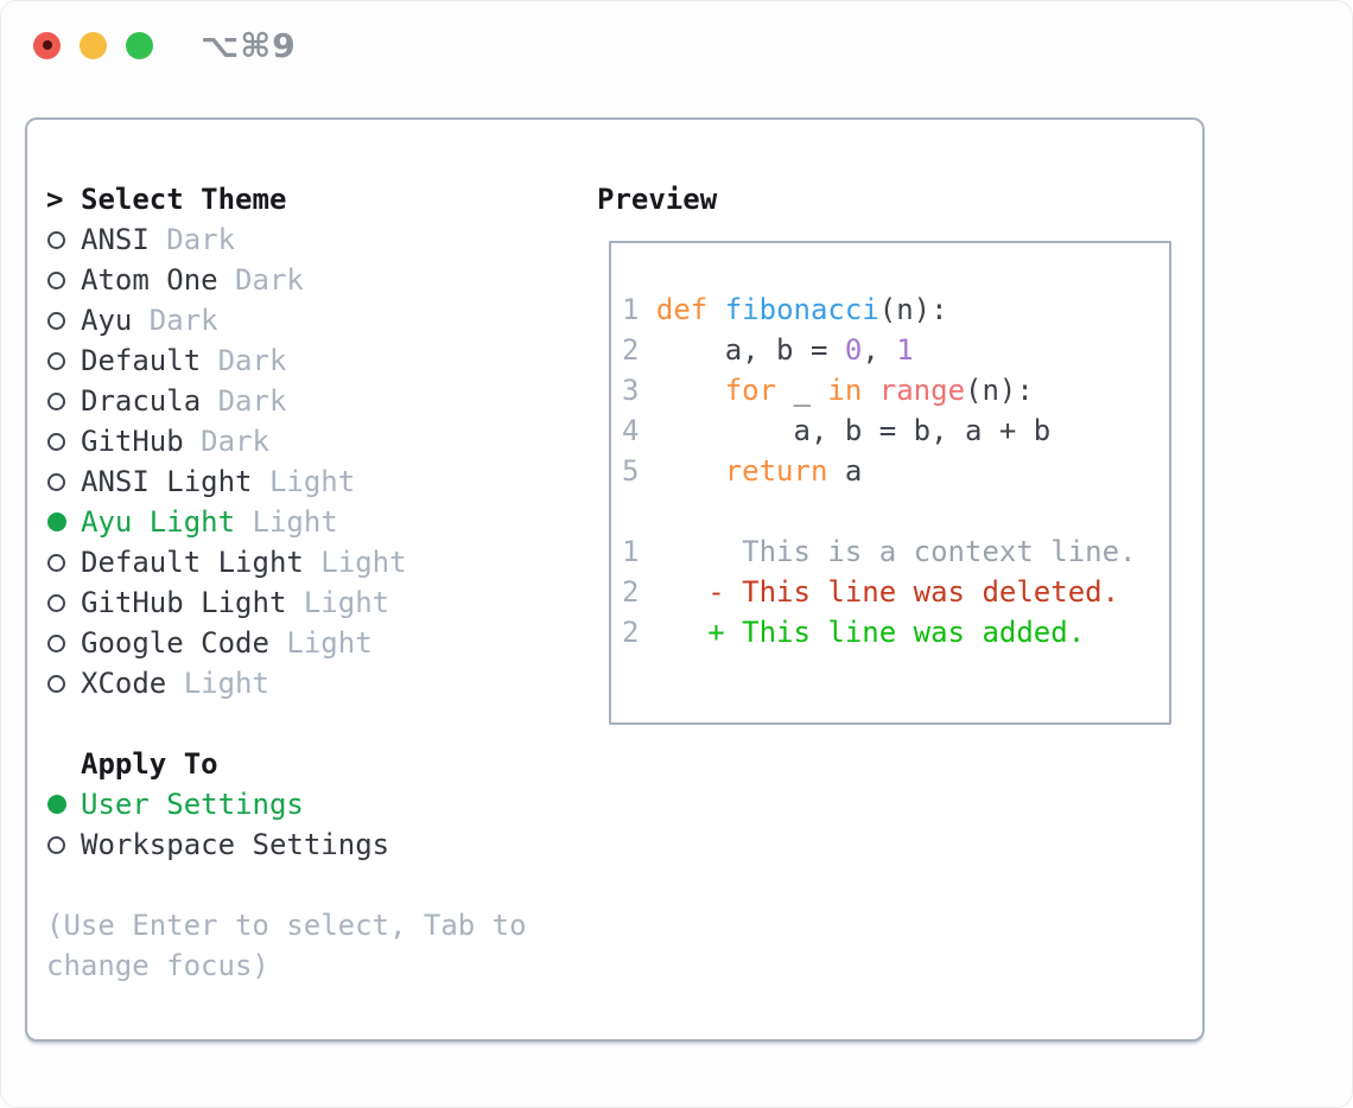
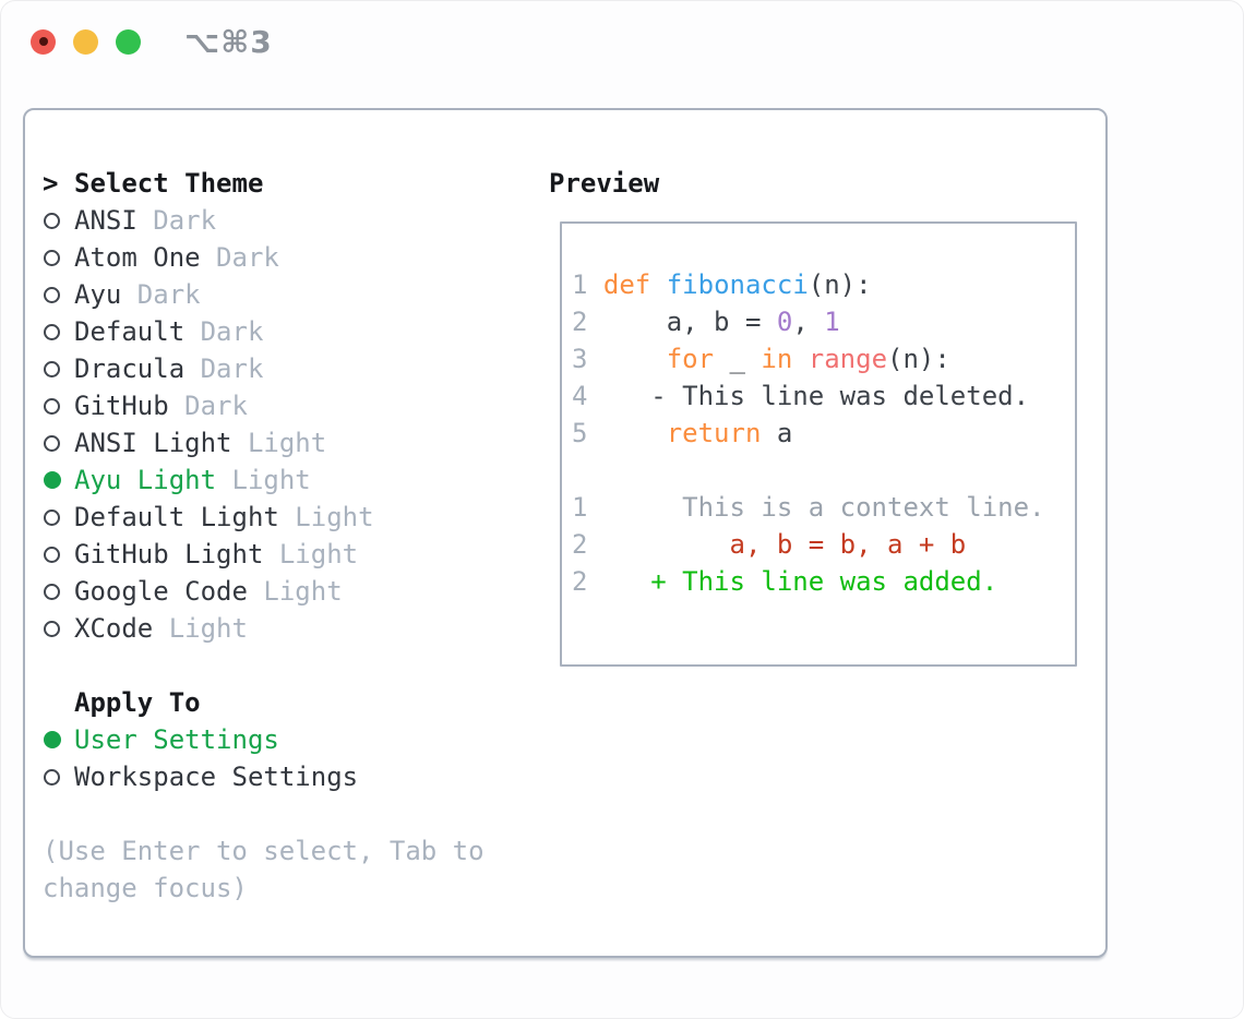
- ⌥⌘9
+ ⌥⌘3
  >
  Select Theme
  ANSI Dark
  Atom One Dark
  Ayu Dark
  Default Dark
  Dracula Dark
  GitHub Dark
  ANSI Light Light
  Ayu Light Light
  Default Light Light
  GitHub Light Light
  Google Code Light
  XCode Light
  Apply To
  User Settings
  Workspace Settings
  (Use Enter to select, Tab to
  change focus)
  Preview
  1 def fibonacci(n):
  2 a, b = 0, 1
  3 for _ in range(n):
- 4 a, b = b, a + b
+ 4 - This line was deleted.
  5 return a
  1 This is a context line.
- 2 - This line was deleted.
+ 2 a, b = b, a + b
  2 + This line was added.
